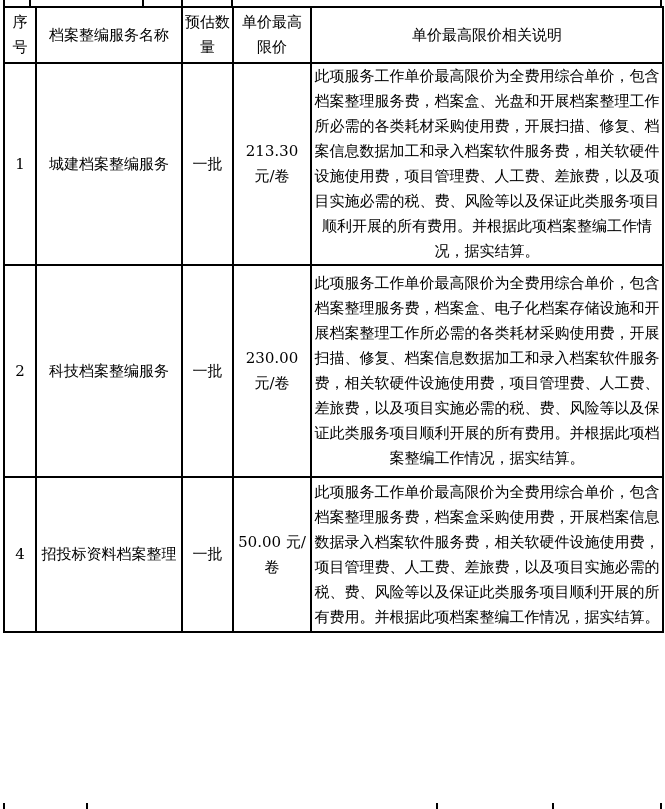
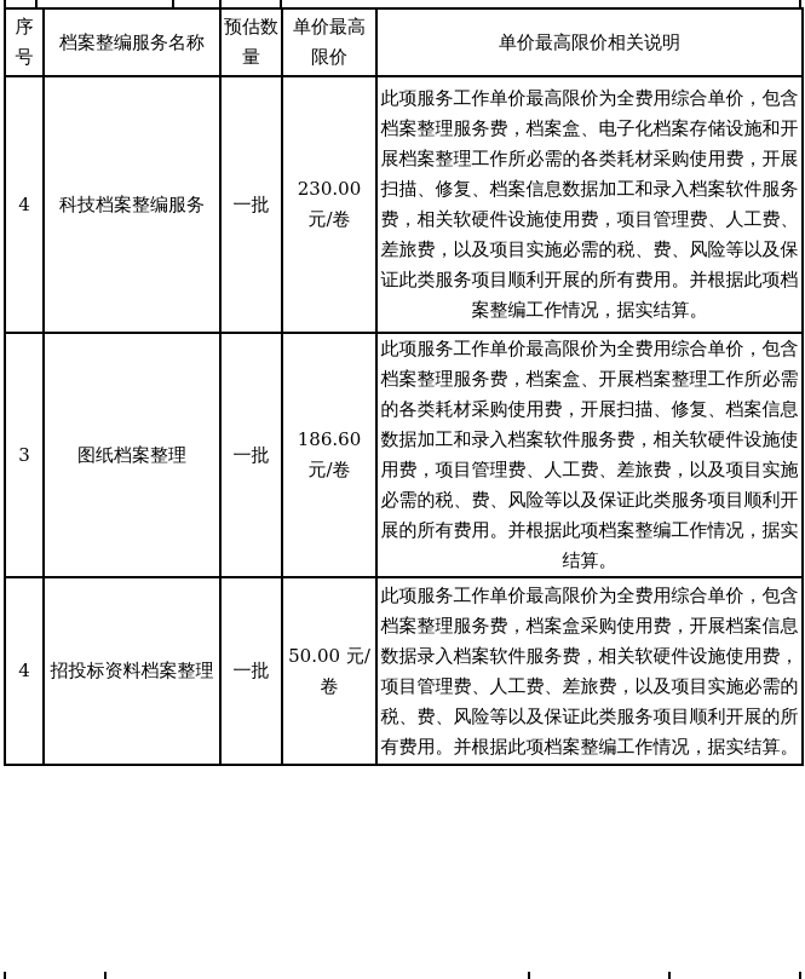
  序号	档案整编服务名称	预估数量	单价最高限价	单价最高限价相关说明
- 1	城建档案整编服务	一批	213.30 元/卷	此项服务工作单价最高限价为全费用综合单价，包含档案整理服务费，档案盒、光盘和开展档案整理工作所必需的各类耗材采购使用费，开展扫描、修复、档案信息数据加工和录入档案软件服务费，相关软硬件设施使用费，项目管理费、人工费、差旅费，以及项目实施必需的税、费、风险等以及保证此类服务项目顺利开展的所有费用。并根据此项档案整编工作情况，据实结算。
- 2	科技档案整编服务	一批	230.00 元/卷	此项服务工作单价最高限价为全费用综合单价，包含档案整理服务费，档案盒、电子化档案存储设施和开展档案整理工作所必需的各类耗材采购使用费，开展扫描、修复、档案信息数据加工和录入档案软件服务费，相关软硬件设施使用费，项目管理费、人工费、差旅费，以及项目实施必需的税、费、风险等以及保证此类服务项目顺利开展的所有费用。并根据此项档案整编工作情况，据实结算。
+ 4	科技档案整编服务	一批	230.00 元/卷	此项服务工作单价最高限价为全费用综合单价，包含档案整理服务费，档案盒、电子化档案存储设施和开展档案整理工作所必需的各类耗材采购使用费，开展扫描、修复、档案信息数据加工和录入档案软件服务费，相关软硬件设施使用费，项目管理费、人工费、差旅费，以及项目实施必需的税、费、风险等以及保证此类服务项目顺利开展的所有费用。并根据此项档案整编工作情况，据实结算。
+ 3	图纸档案整理	一批	186.60 元/卷	此项服务工作单价最高限价为全费用综合单价，包含档案整理服务费，档案盒、开展档案整理工作所必需的各类耗材采购使用费，开展扫描、修复、档案信息数据加工和录入档案软件服务费，相关软硬件设施使用费，项目管理费、人工费、差旅费，以及项目实施必需的税、费、风险等以及保证此类服务项目顺利开展的所有费用。并根据此项档案整编工作情况，据实结算。
  4	招投标资料档案整理	一批	50.00 元/卷	此项服务工作单价最高限价为全费用综合单价，包含档案整理服务费，档案盒采购使用费，开展档案信息数据录入档案软件服务费，相关软硬件设施使用费，项目管理费、人工费、差旅费，以及项目实施必需的税、费、风险等以及保证此类服务项目顺利开展的所有费用。并根据此项档案整编工作情况，据实结算。
